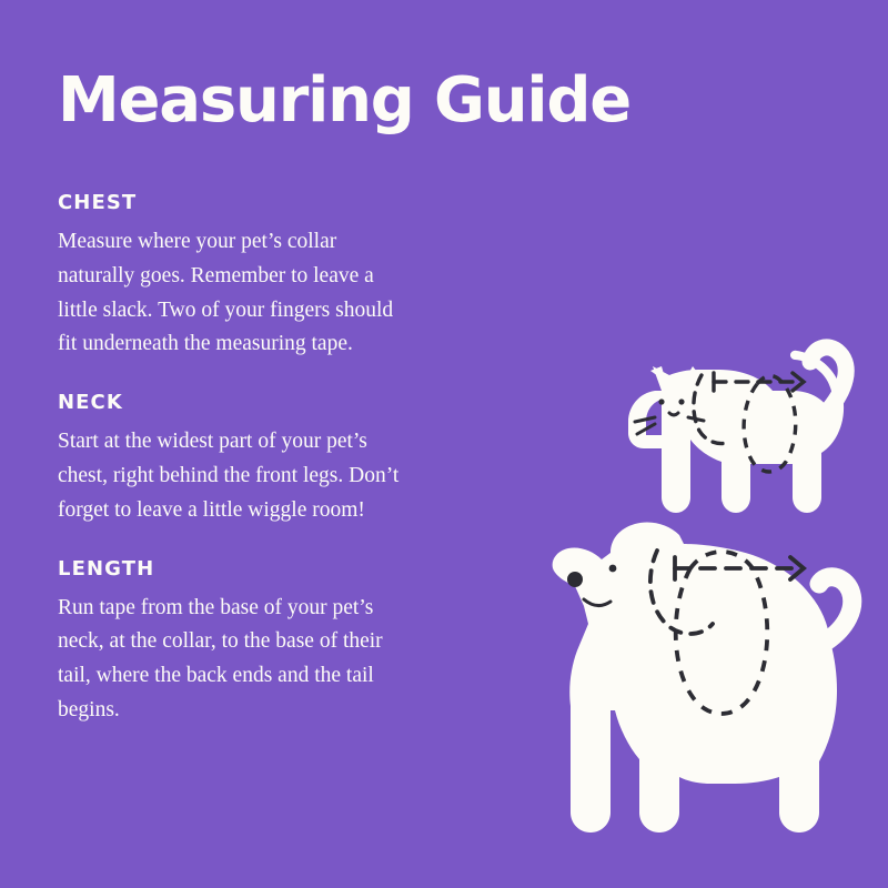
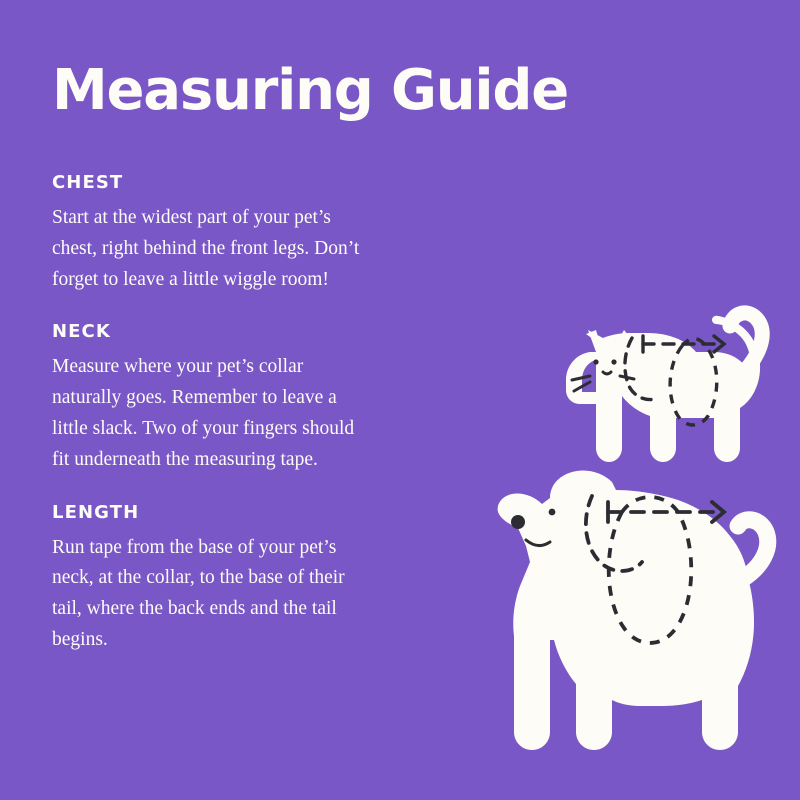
  Measuring Guide
  CHEST
- Measure where your pet’s collar naturally goes. Remember to leave a little slack. Two of your fingers should fit underneath the measuring tape.
+ Start at the widest part of your pet’s chest, right behind the front legs. Don’t forget to leave a little wiggle room!
  NECK
- Start at the widest part of your pet’s chest, right behind the front legs. Don’t forget to leave a little wiggle room!
+ Measure where your pet’s collar naturally goes. Remember to leave a little slack. Two of your fingers should fit underneath the measuring tape.
  LENGTH
  Run tape from the base of your pet’s neck, at the collar, to the base of their tail, where the back ends and the tail begins.
